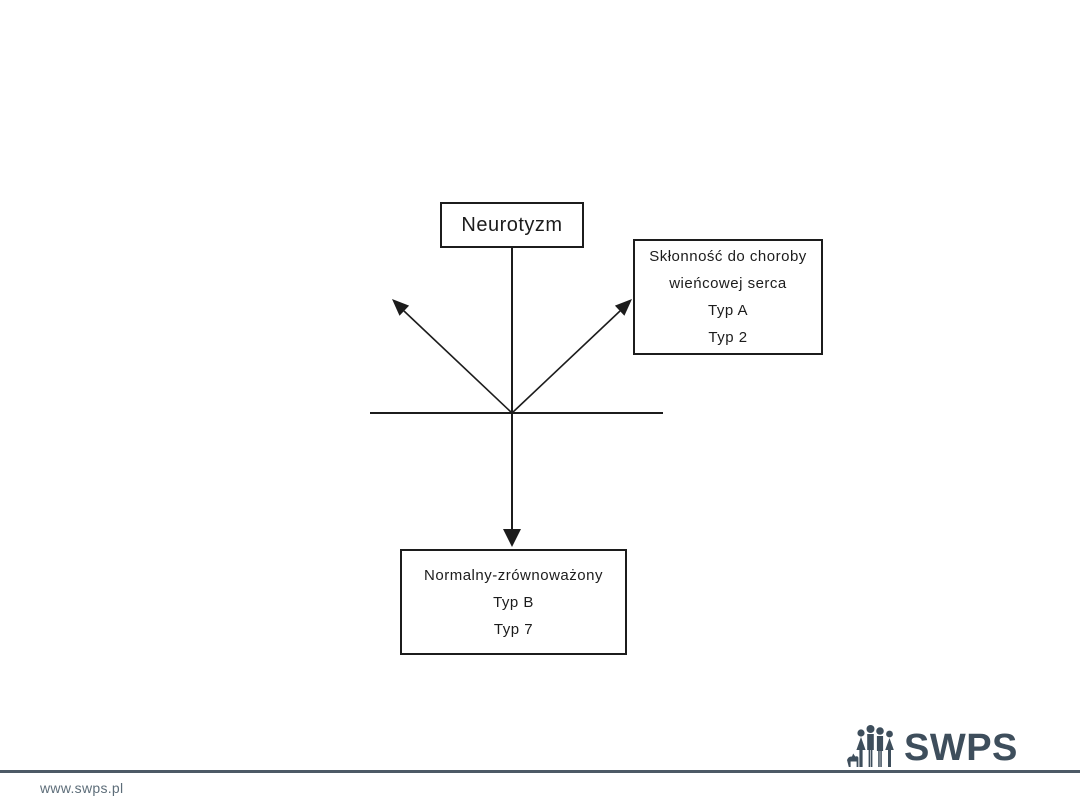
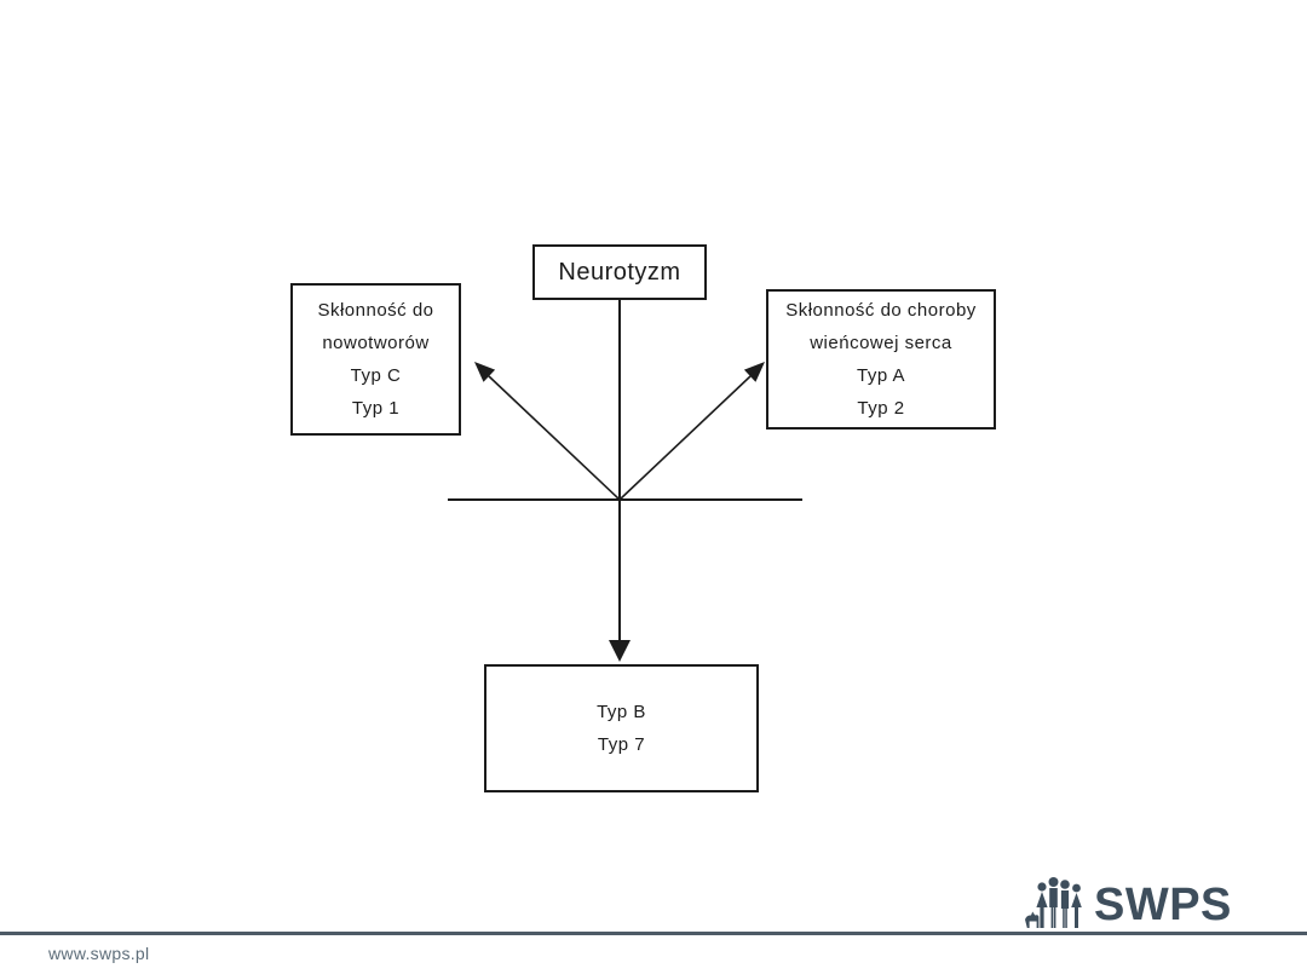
  Neurotyzm
+ Skłonność do
+ nowotworów
+ Typ C
+ Typ 1
  Skłonność do choroby
  wieńcowej serca
  Typ A
  Typ 2
- Normalny-zrównoważony
  Typ B
  Typ 7
  www.swps.pl
  SWPS
